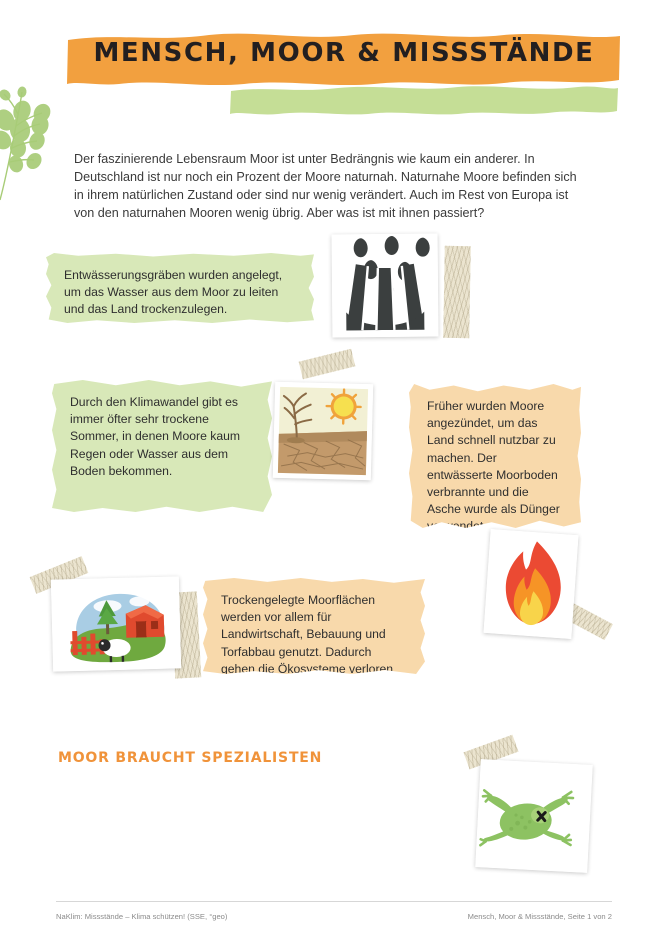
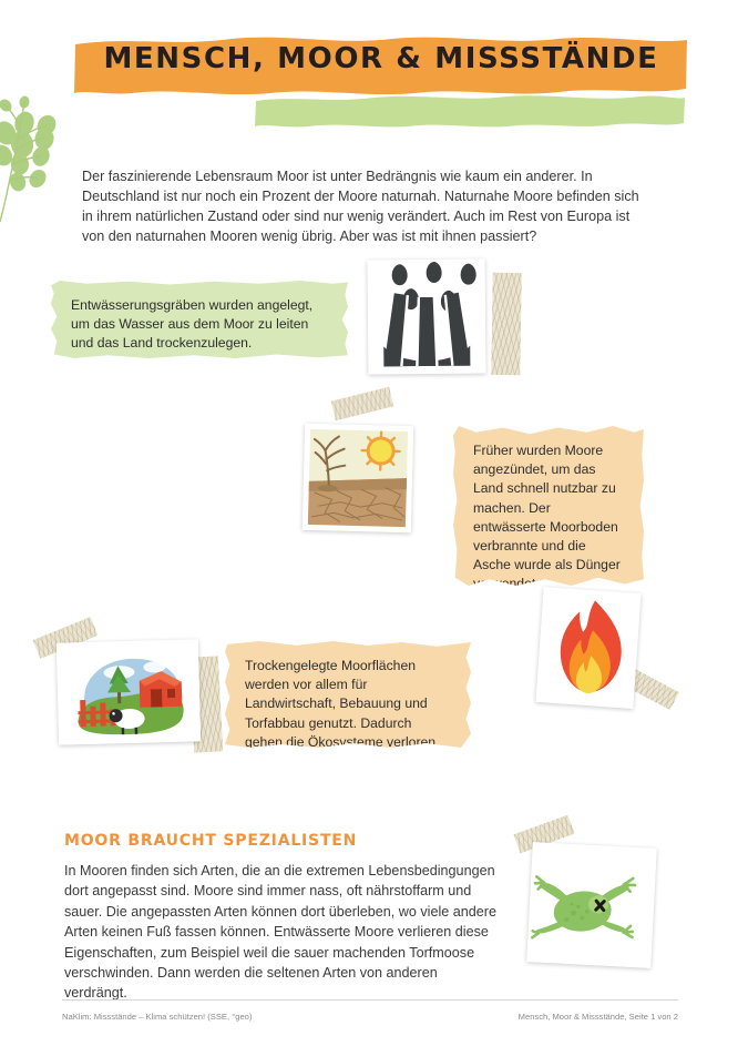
  MENSCH, MOOR & MISSSTÄNDE
  Der faszinierende Lebensraum Moor ist unter Bedrängnis wie kaum ein anderer. In Deutschland ist nur noch ein Prozent der Moore naturnah. Naturnahe Moore befinden sich in ihrem natürlichen Zustand oder sind nur wenig verändert. Auch im Rest von Europa ist von den naturnahen Mooren wenig übrig. Aber was ist mit ihnen passiert?
  Entwässerungsgräben wurden angelegt, um das Wasser aus dem Moor zu leiten und das Land trockenzulegen.
- Durch den Klimawandel gibt es immer öfter sehr trockene Sommer, in denen Moore kaum Regen oder Wasser aus dem Boden bekommen.
  Früher wurden Moore angezündet, um das Land schnell nutzbar zu machen. Der entwässerte Moorboden verbrannte und die Asche wurde als Dünger nd
  Trockengelegte Moorflächen werden vor allem für Landwirtschaft, Bebauung und Torfabbau genutzt. Dadurch gehen die Ökosysteme verloren.
  MOOR BRAUCHT SPEZIALISTEN
+ In Mooren finden sich Arten, die an die extremen Lebensbedingungen dort angepasst sind. Moore sind immer nass, oft nährstoffarm und sauer. Die angepassten Arten können dort überleben, wo viele andere Arten keinen Fuß fassen können. Entwässerte Moore verlieren diese Eigenschaften, zum Beispiel weil die sauer machenden Torfmoose verschwinden. Dann werden die seltenen Arten von anderen verdrängt.
  NaKlim: Missstände – Klima schützen! (SSE, °geo)
  Mensch, Moor & Missstände, Seite 1 von 2
